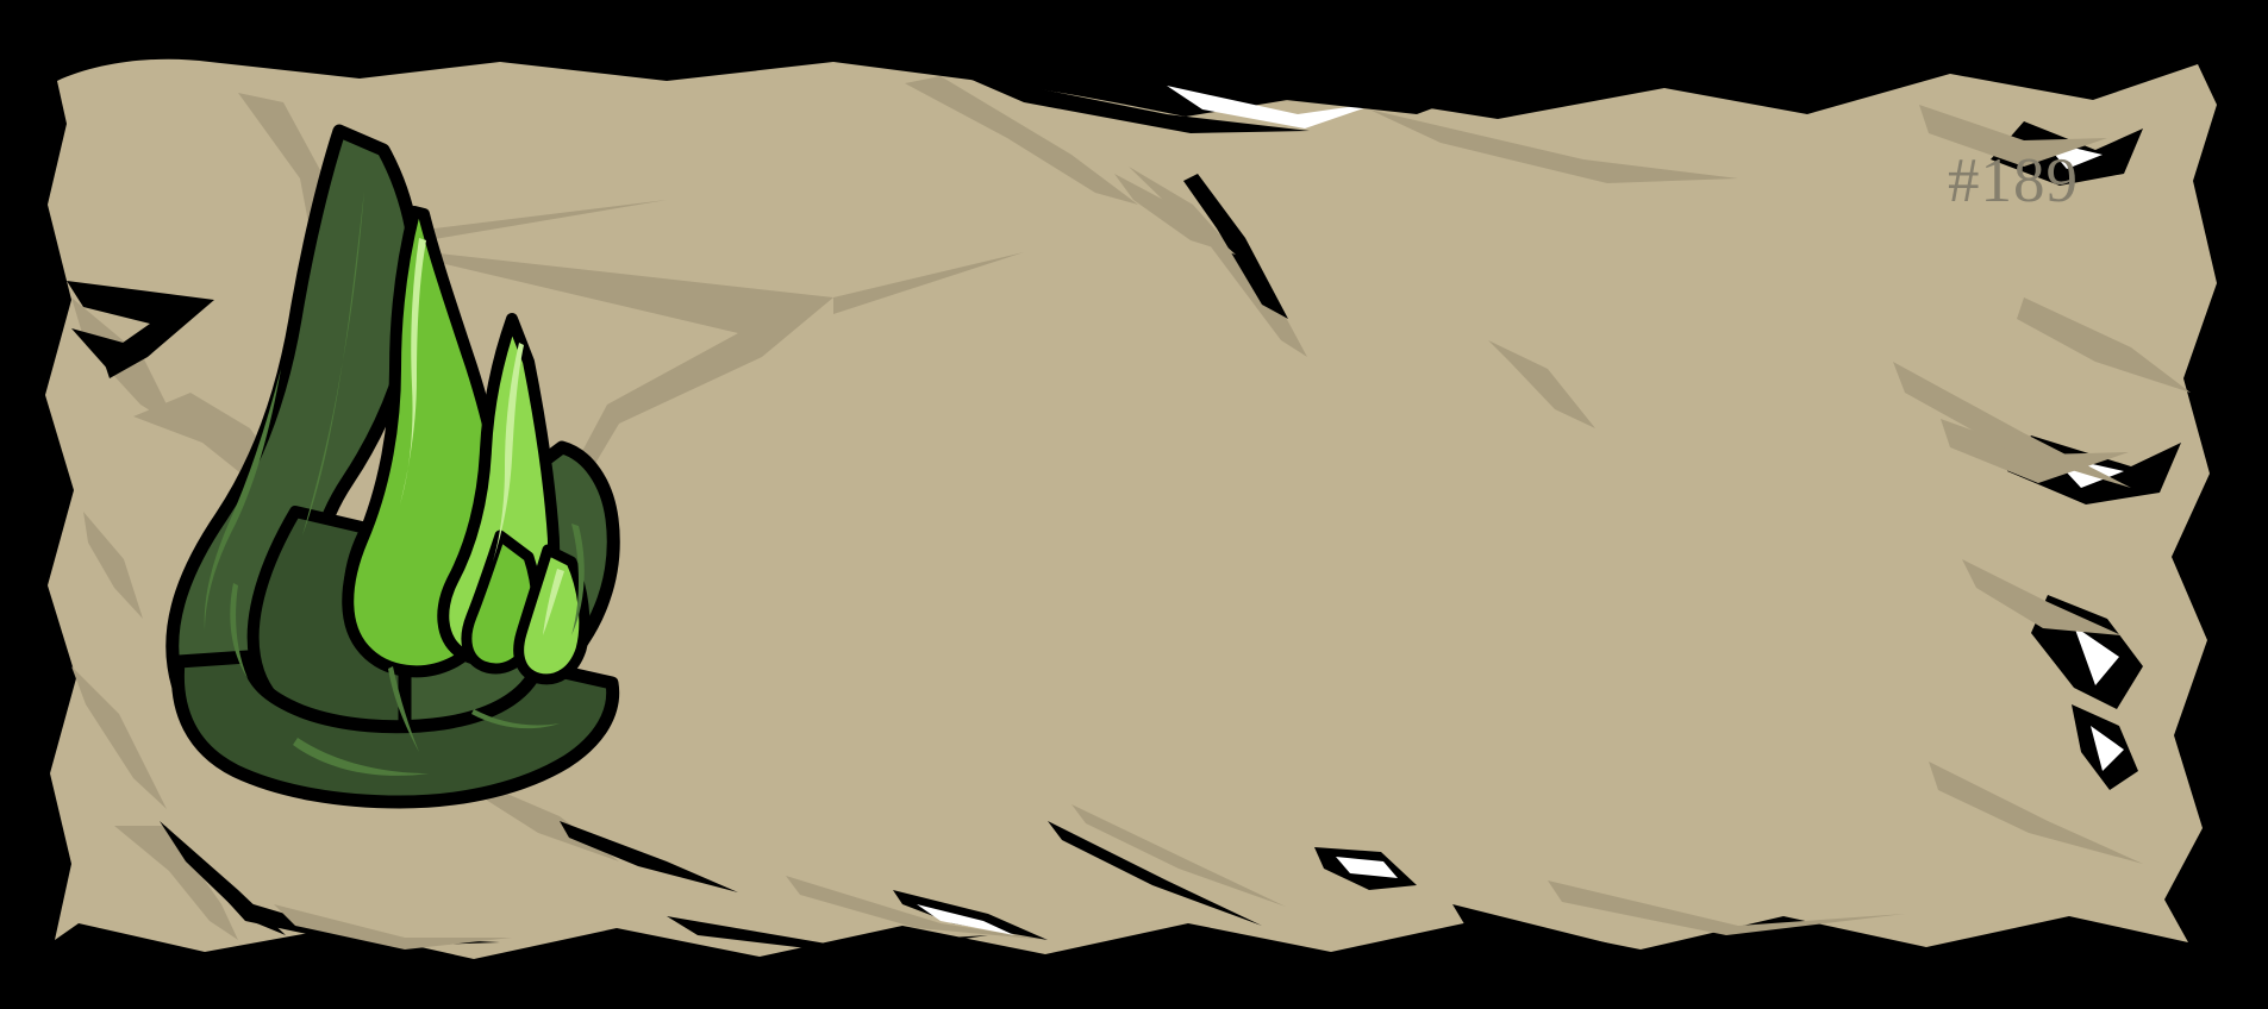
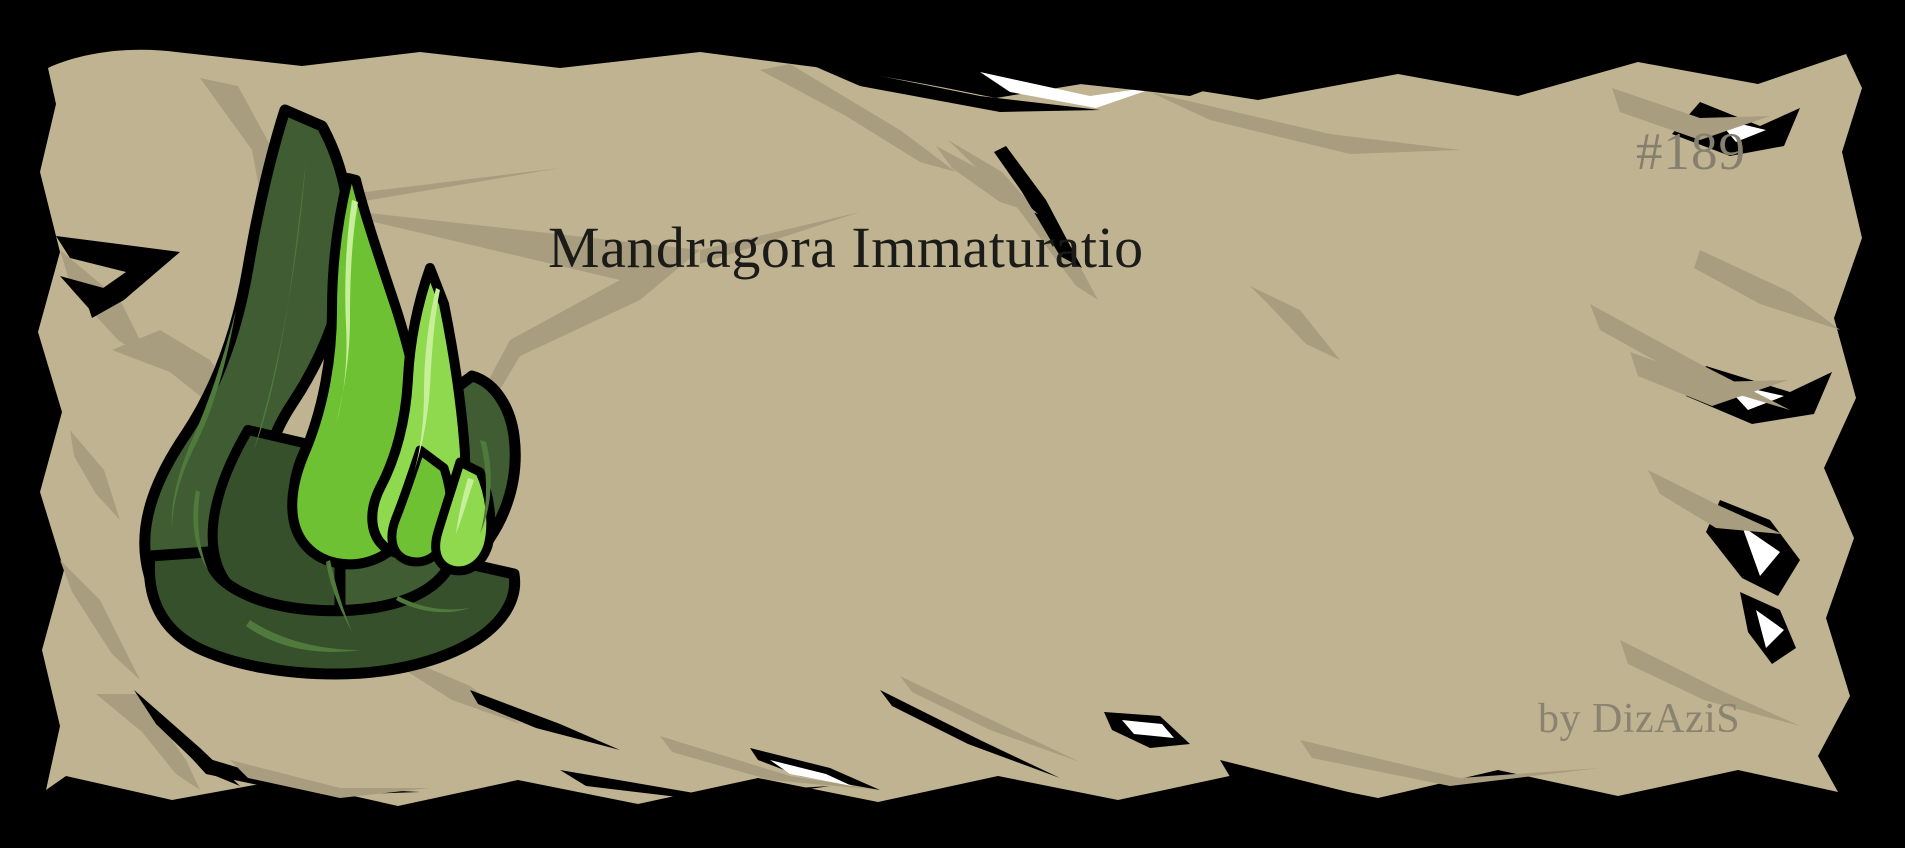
  #189
+ Mandragora Immaturatio
+ by DizAziS
